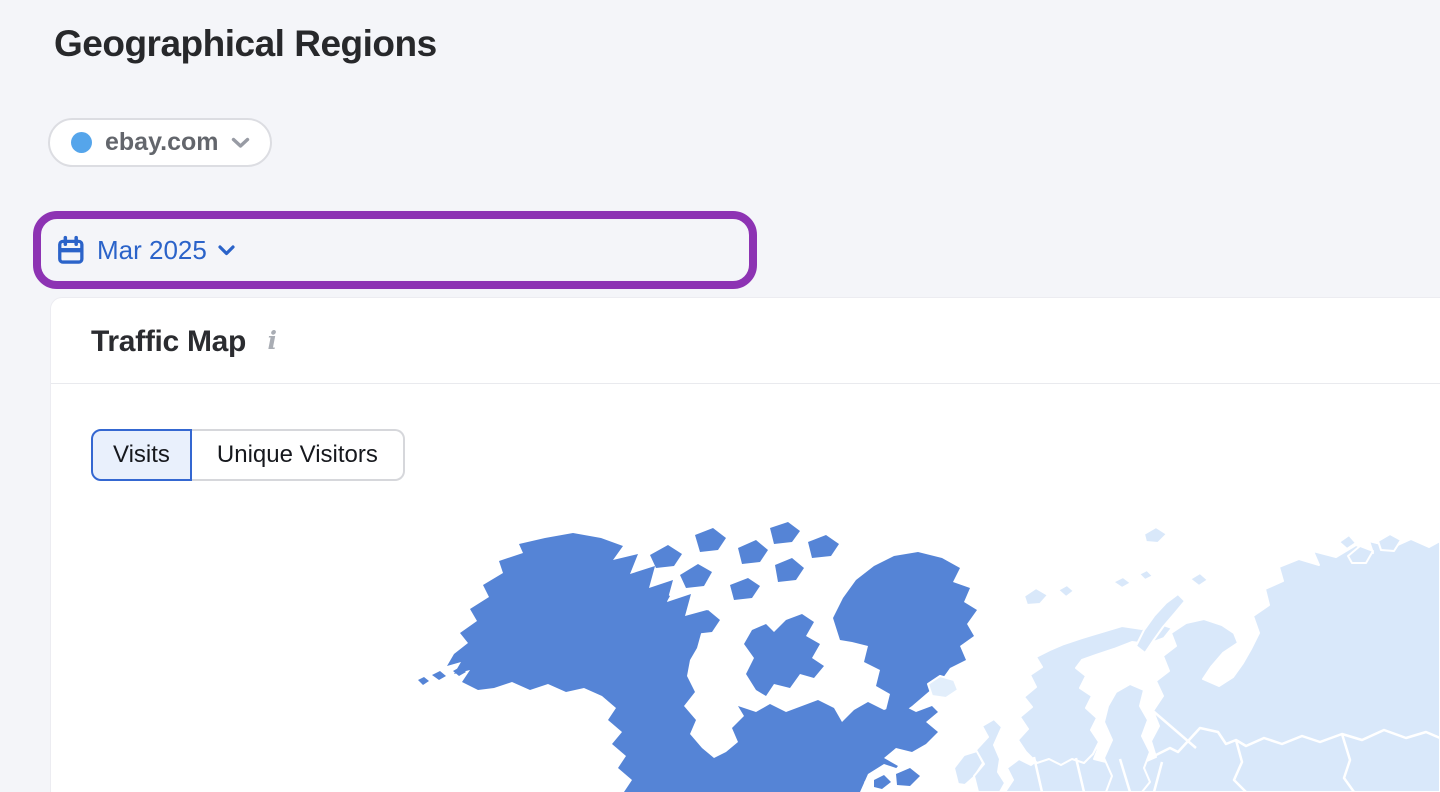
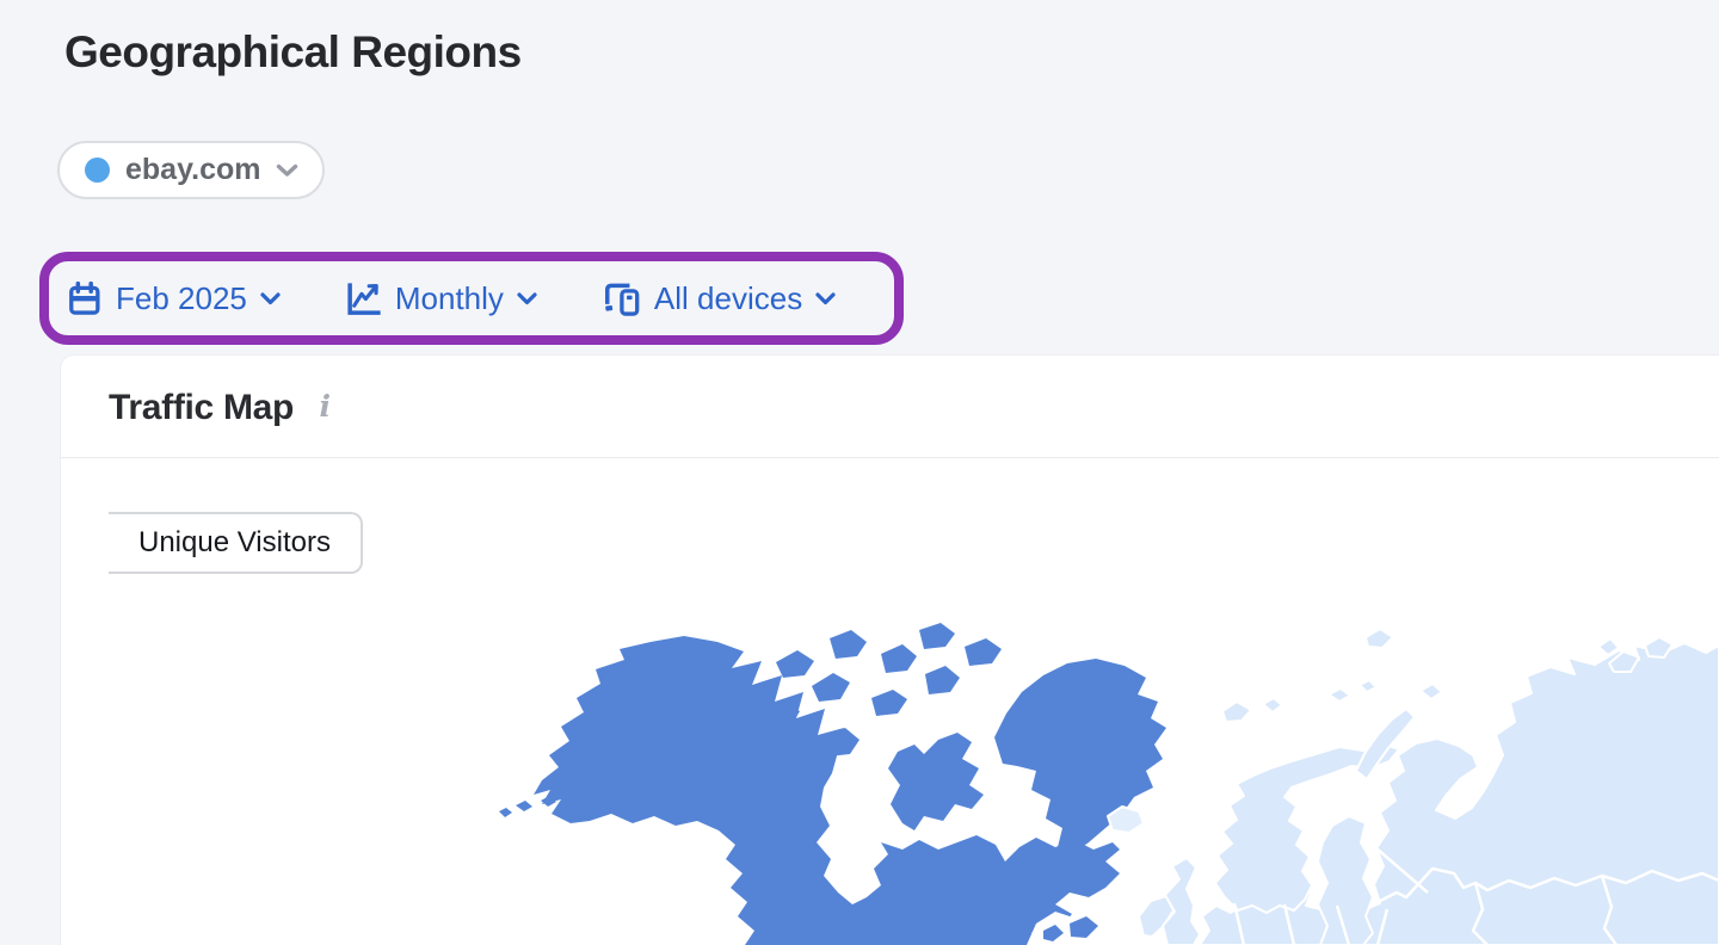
  Geographical Regions
  ebay.com
- Mar 2025
+ Feb 2025
+ Monthly
+ All devices
  Traffic Map i
- Visits
  Unique Visitors
